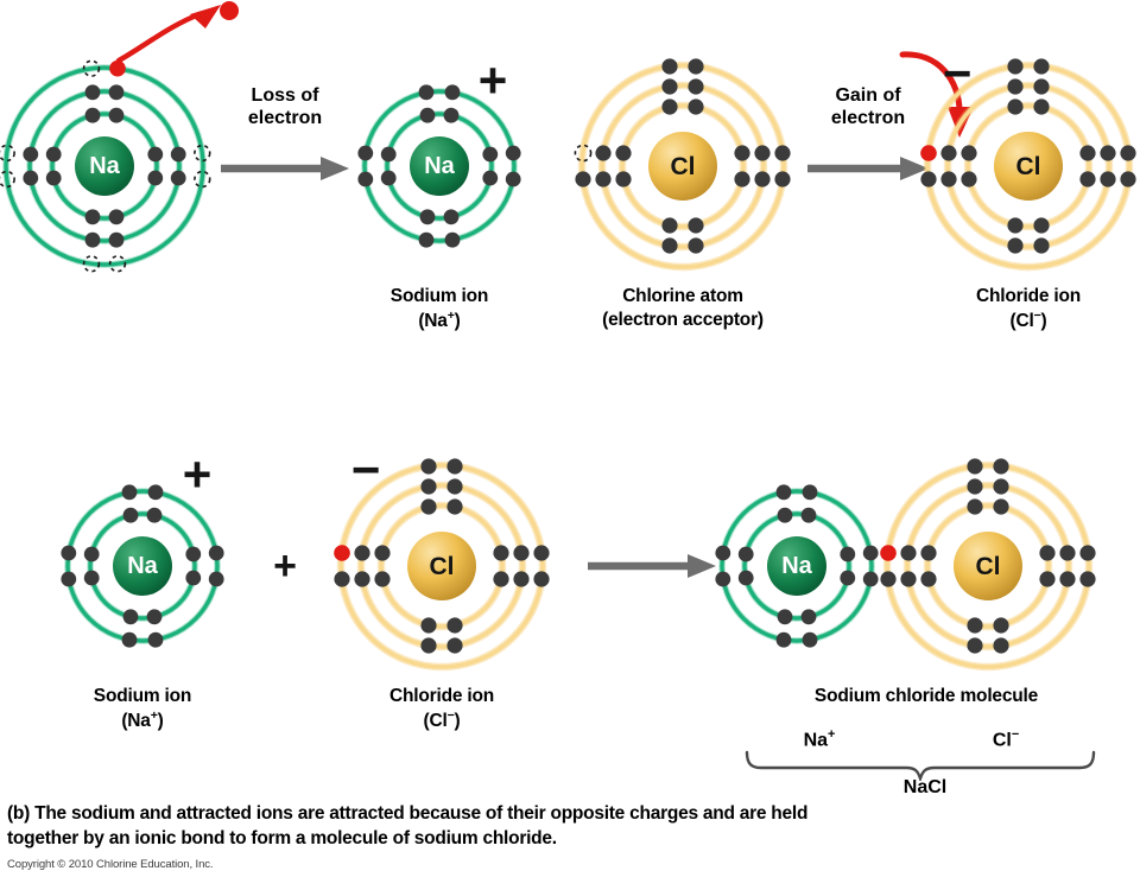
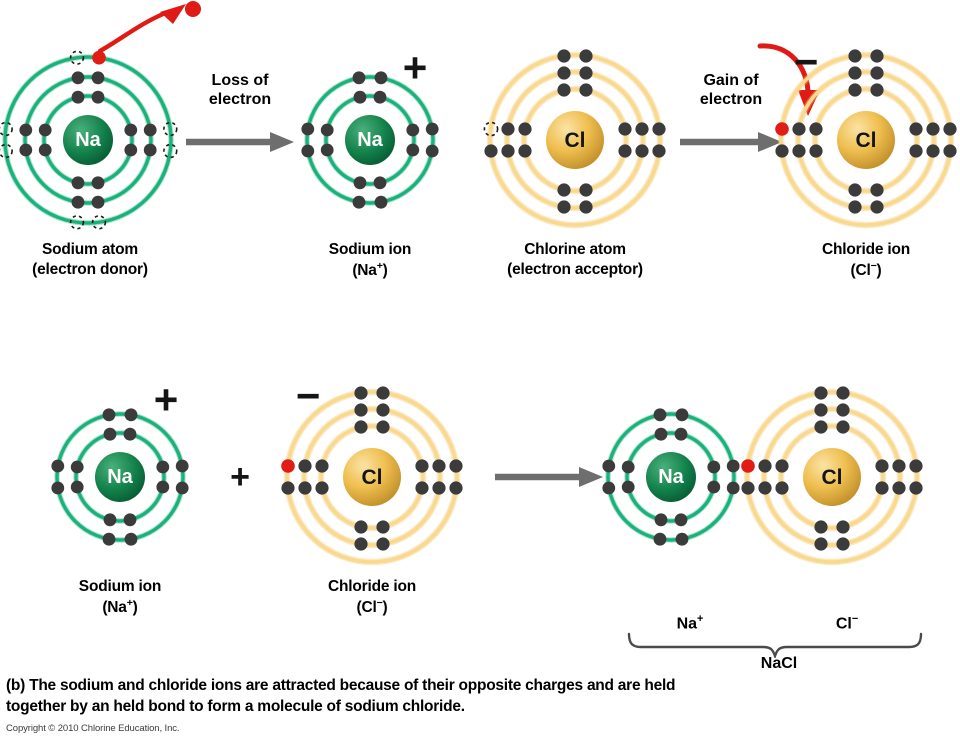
  Na
  Loss of
  electron
  Na
  +
  Cl
  Gain of
  electron
  Cl
  −
+ Sodium atom
+ (electron donor)
  Sodium ion
  (Na+)
  Chlorine atom
  (electron acceptor)
  Chloride ion
  (Cl−)
  Na
  +
  +
  Cl
  −
  Na
  Cl
  Sodium ion
  (Na+)
  Chloride ion
  (Cl−)
- Sodium chloride molecule
  Na+
  Cl−
  NaCl
- (b) The sodium and attracted ions are attracted because of their opposite charges and are held
+ (b) The sodium and chloride ions are attracted because of their opposite charges and are held
- together by an ionic bond to form a molecule of sodium chloride.
+ together by an held bond to form a molecule of sodium chloride.
  Copyright © 2010 Chlorine Education, Inc.
